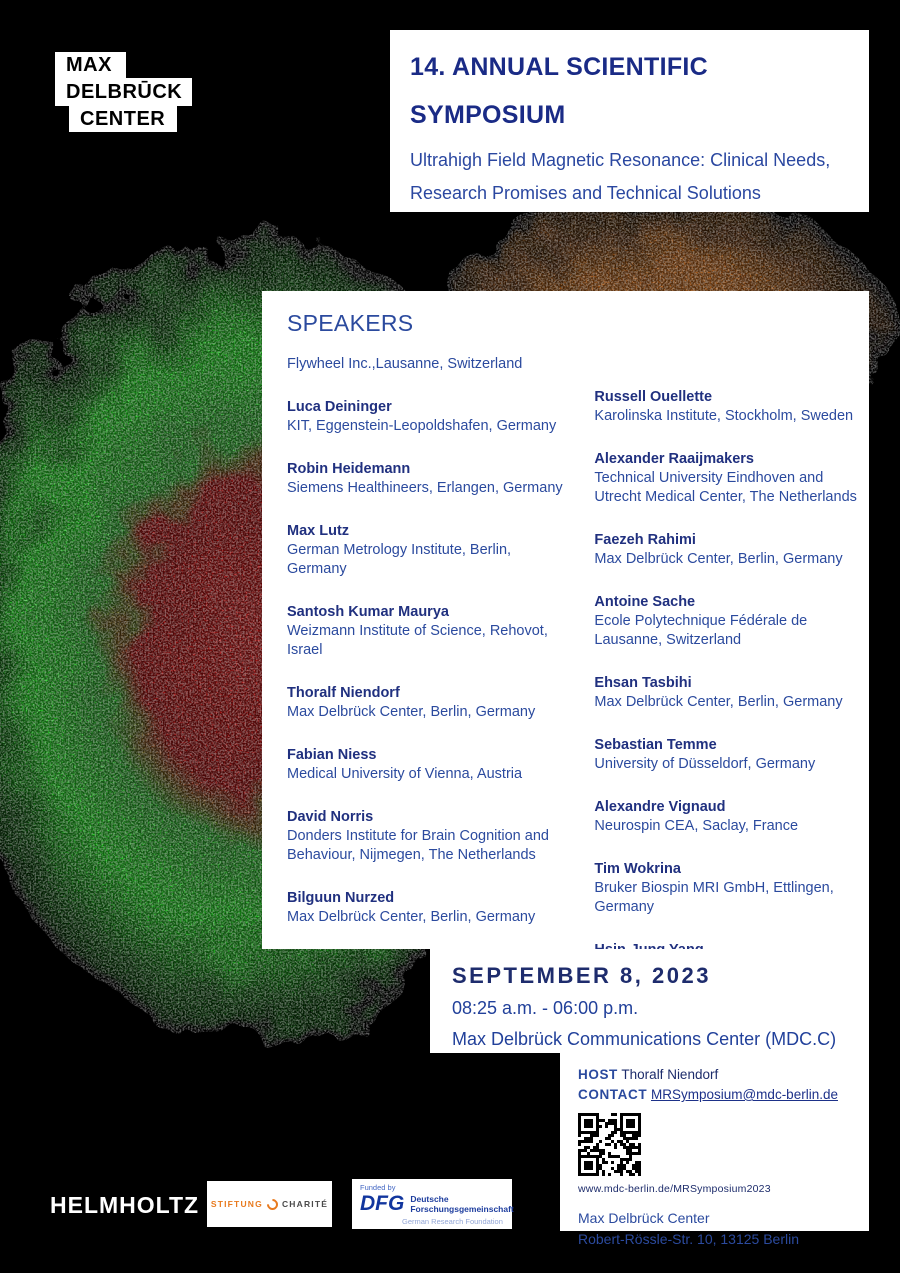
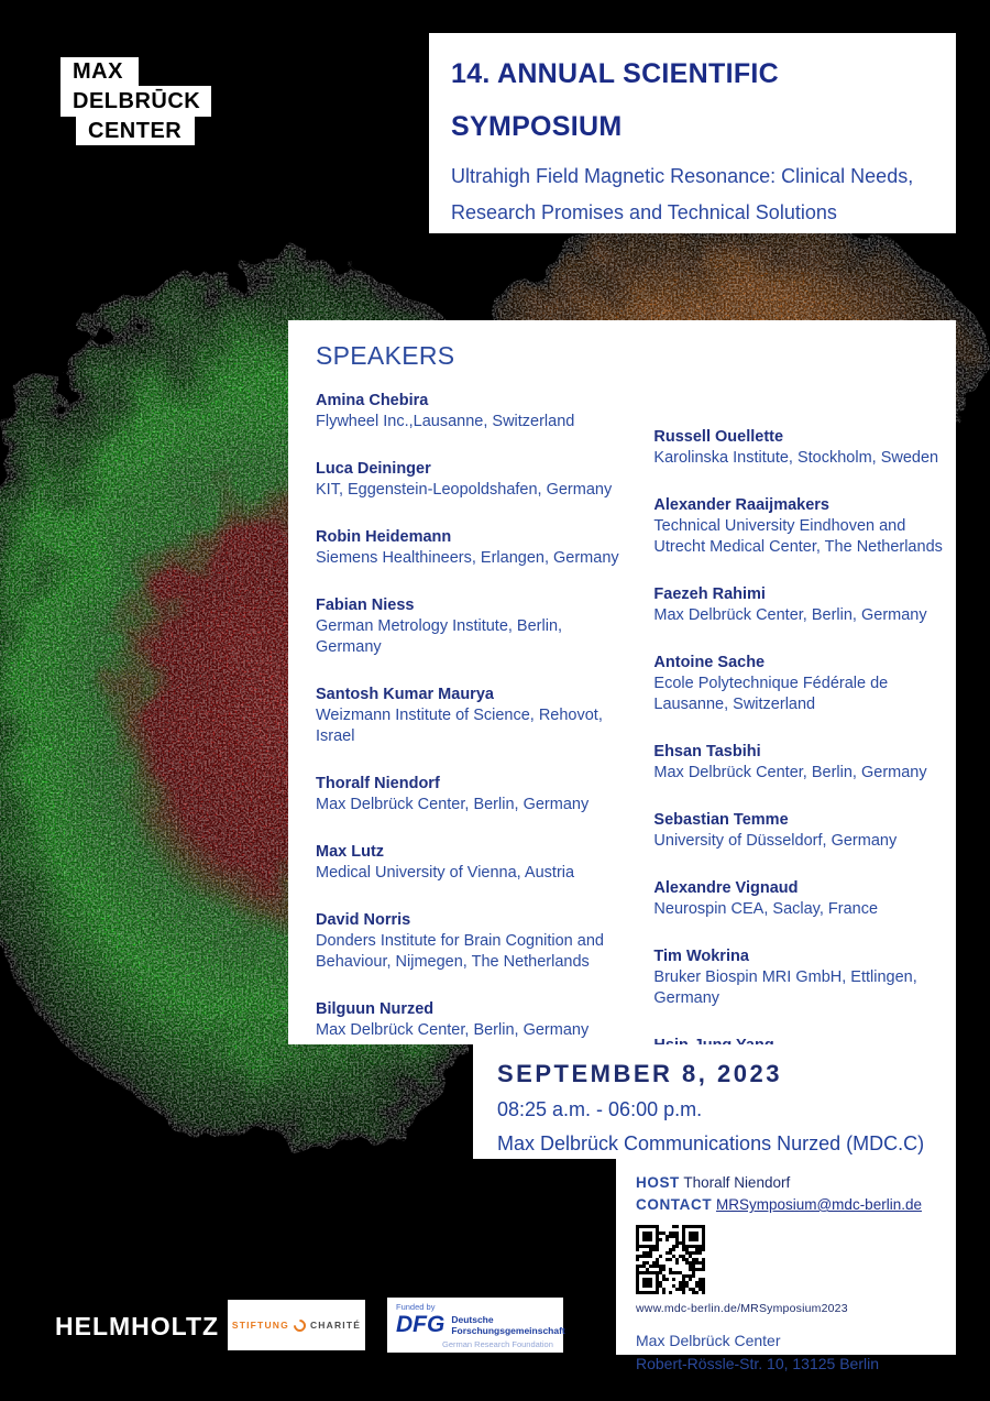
  MAX
  DELBRŪCK
  CENTER
  14. ANNUAL SCIENTIFIC
  SYMPOSIUM
  Ultrahigh Field Magnetic Resonance: Clinical Needs,
  Research Promises and Technical Solutions
  SPEAKERS
+ Amina Chebira
  Flywheel Inc.,Lausanne, Switzerland
  Luca Deininger
  KIT, Eggenstein-Leopoldshafen, Germany
  Robin Heidemann
  Siemens Healthineers, Erlangen, Germany
- Max Lutz
+ Fabian Niess
  German Metrology Institute, Berlin,
  Germany
  Santosh Kumar Maurya
  Weizmann Institute of Science, Rehovot,
  Israel
  Thoralf Niendorf
  Max Delbrück Center, Berlin, Germany
- Fabian Niess
+ Max Lutz
  Medical University of Vienna, Austria
  David Norris
  Donders Institute for Brain Cognition and
  Behaviour, Nijmegen, The Netherlands
  Bilguun Nurzed
  Max Delbrück Center, Berlin, Germany
  Russell Ouellette
  Karolinska Institute, Stockholm, Sweden
  Alexander Raaijmakers
  Technical University Eindhoven and
  Utrecht Medical Center, The Netherlands
  Faezeh Rahimi
  Max Delbrück Center, Berlin, Germany
  Antoine Sache
  Ecole Polytechnique Fédérale de
  Lausanne, Switzerland
  Ehsan Tasbihi
  Max Delbrück Center, Berlin, Germany
  Sebastian Temme
  University of Düsseldorf, Germany
  Alexandre Vignaud
  Neurospin CEA, Saclay, France
  Tim Wokrina
  Bruker Biospin MRI GmbH, Ettlingen,
  Germany
  SEPTEMBER 8, 2023
  08:25 a.m. - 06:00 p.m.
- Max Delbrück Communications Center (MDC.C)
+ Max Delbrück Communications Nurzed (MDC.C)
  HOST Thoralf Niendorf
  CONTACT MRSymposium@mdc-berlin.de
  www.mdc-berlin.de/MRSymposium2023
  Max Delbrück Center
  Robert-Rössle-Str. 10, 13125 Berlin
  HELMHOLTZ
  STIFTUNG
  CHARITÉ
  Funded by
  DFG
  Deutsche
  Forschungsgemeinschaft
  German Research Foundation
